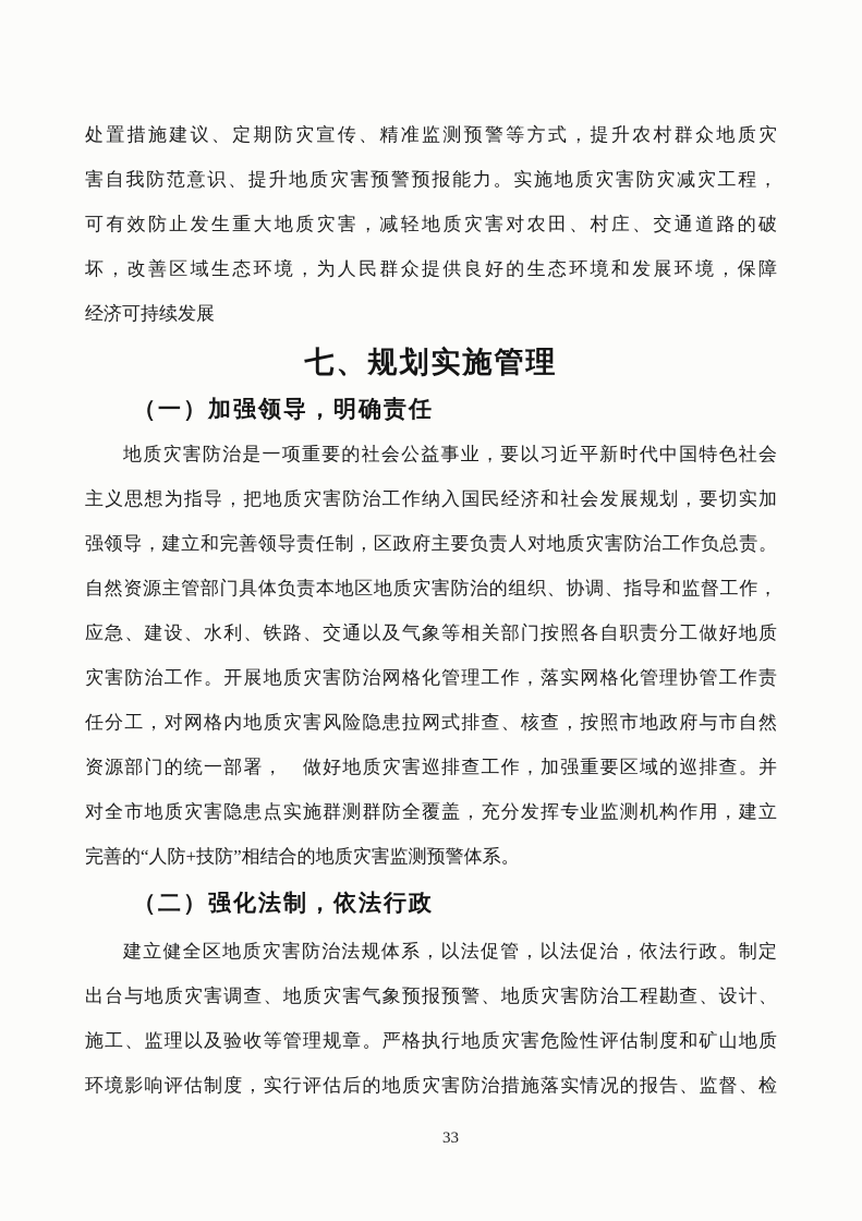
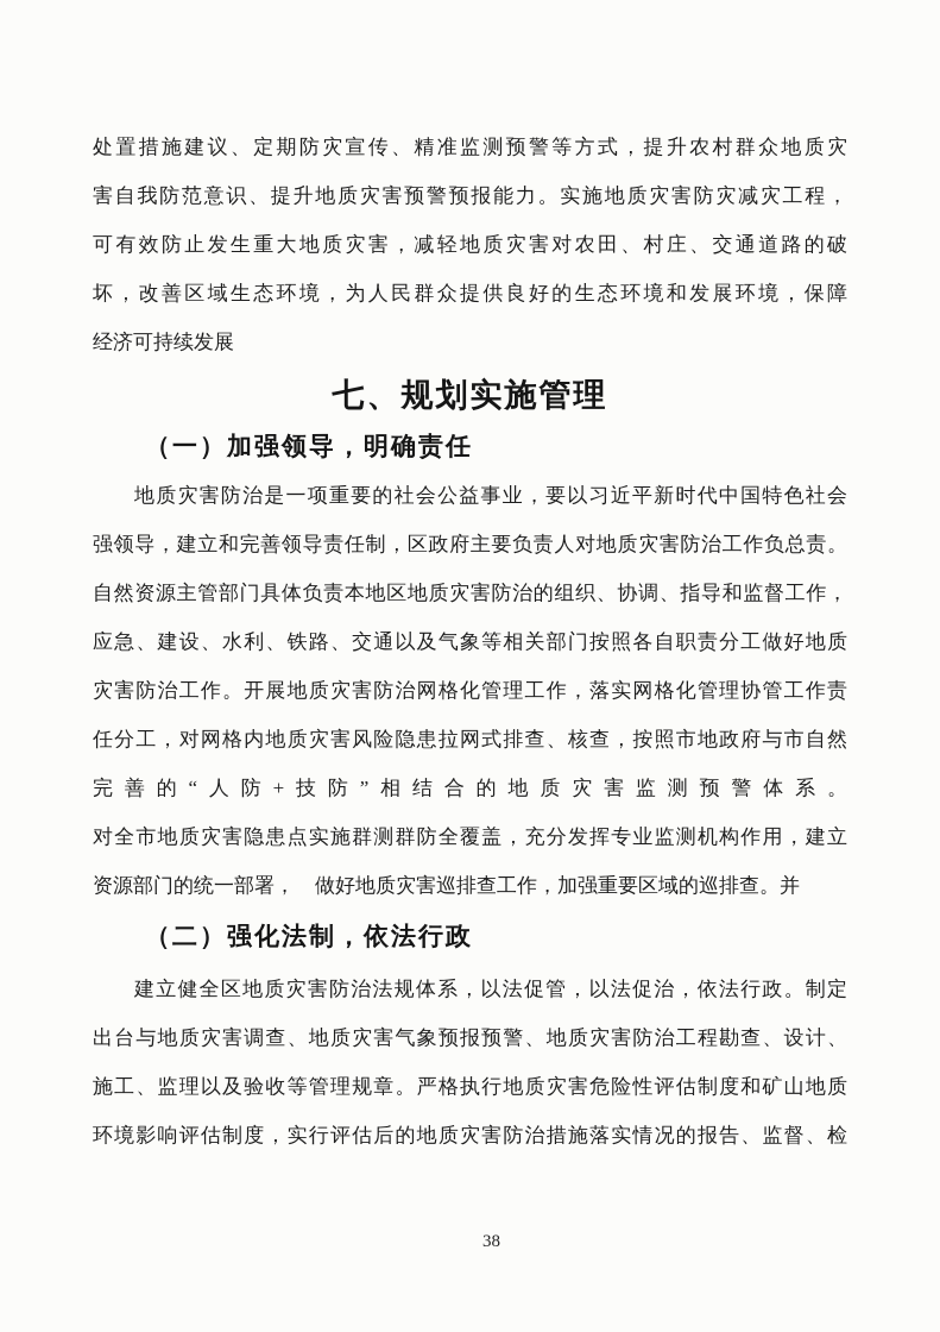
  处置措施建议、定期防灾宣传、精准监测预警等方式，提升农村群众地质灾
  害自我防范意识、提升地质灾害预警预报能力。实施地质灾害防灾减灾工程，
  可有效防止发生重大地质灾害，减轻地质灾害对农田、村庄、交通道路的破
  坏，改善区域生态环境，为人民群众提供良好的生态环境和发展环境，保障
  经济可持续发展
  七、规划实施管理
  （一）加强领导，明确责任
  地质灾害防治是一项重要的社会公益事业，要以习近平新时代中国特色社会
- 主义思想为指导，把地质灾害防治工作纳入国民经济和社会发展规划，要切实加
  强领导，建立和完善领导责任制，区政府主要负责人对地质灾害防治工作负总责。
  自然资源主管部门具体负责本地区地质灾害防治的组织、协调、指导和监督工作，
  应急、建设、水利、铁路、交通以及气象等相关部门按照各自职责分工做好地质
  灾害防治工作。开展地质灾害防治网格化管理工作，落实网格化管理协管工作责
  任分工，对网格内地质灾害风险隐患拉网式排查、核查，按照市地政府与市自然
- 资源部门的统一部署， 做好地质灾害巡排查工作，加强重要区域的巡排查。并
+ 完善的“人防+技防”相结合的地质灾害监测预警体系。
  对全市地质灾害隐患点实施群测群防全覆盖，充分发挥专业监测机构作用，建立
- 完善的“人防+技防”相结合的地质灾害监测预警体系。
+ 资源部门的统一部署， 做好地质灾害巡排查工作，加强重要区域的巡排查。并
  （二）强化法制，依法行政
  建立健全区地质灾害防治法规体系，以法促管，以法促治，依法行政。制定
  出台与地质灾害调查、地质灾害气象预报预警、地质灾害防治工程勘查、设计、
  施工、监理以及验收等管理规章。严格执行地质灾害危险性评估制度和矿山地质
  环境影响评估制度，实行评估后的地质灾害防治措施落实情况的报告、监督、检
- 33
+ 38
